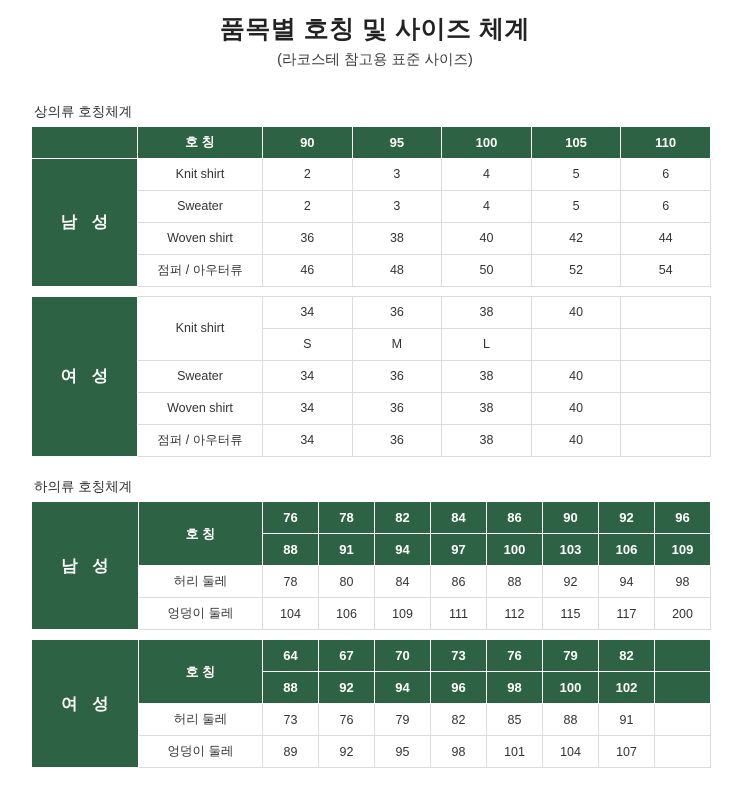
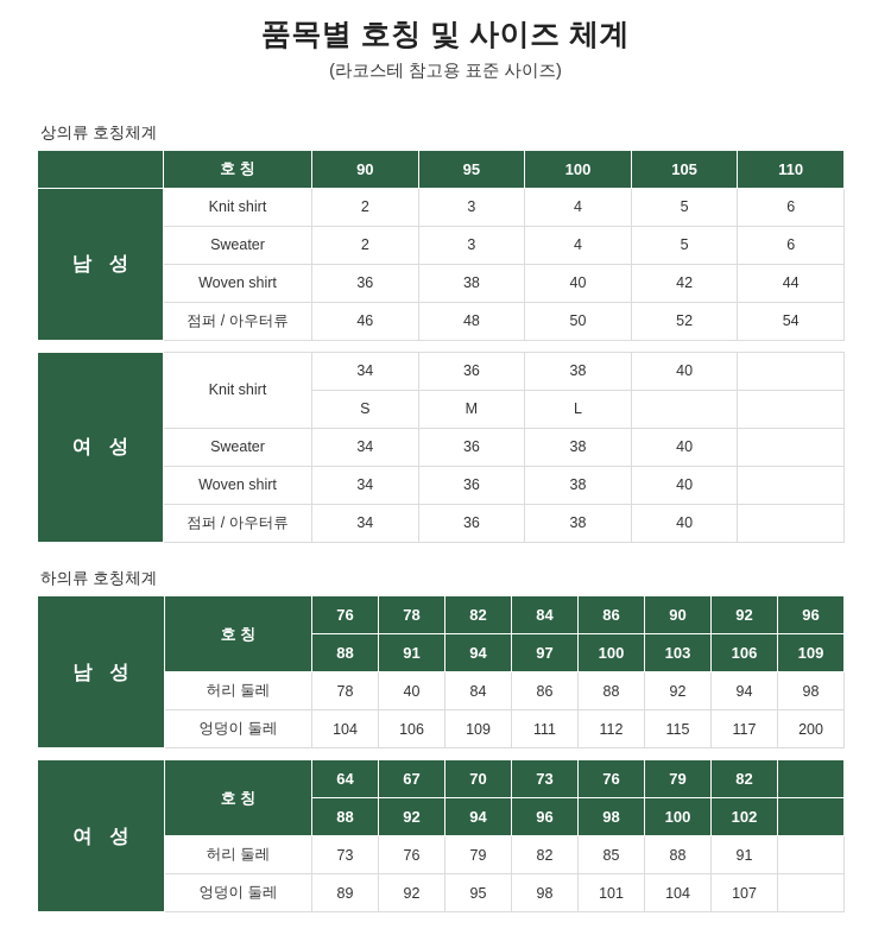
  품목별 호칭 및 사이즈 체계
  (라코스테 참고용 표준 사이즈)
  상의류 호칭체계
  	호 칭	90	95	100	105	110
  남 성	Knit shirt	2	3	4	5	6
  Sweater	2	3	4	5	6
  Woven shirt	36	38	40	42	44
  점퍼 / 아우터류	46	48	50	52	54
  여 성	Knit shirt	34	36	38	40
  S	M	L
  Sweater	34	36	38	40
  Woven shirt	34	36	38	40
  점퍼 / 아우터류	34	36	38	40
  하의류 호칭체계
  남 성	호 칭	76	78	82	84	86	90	92	96
  88	91	94	97	100	103	106	109
- 허리 둘레	78	80	84	86	88	92	94	98
+ 허리 둘레	78	40	84	86	88	92	94	98
  엉덩이 둘레	104	106	109	111	112	115	117	200
  여 성	호 칭	64	67	70	73	76	79	82
  88	92	94	96	98	100	102
  허리 둘레	73	76	79	82	85	88	91
  엉덩이 둘레	89	92	95	98	101	104	107
